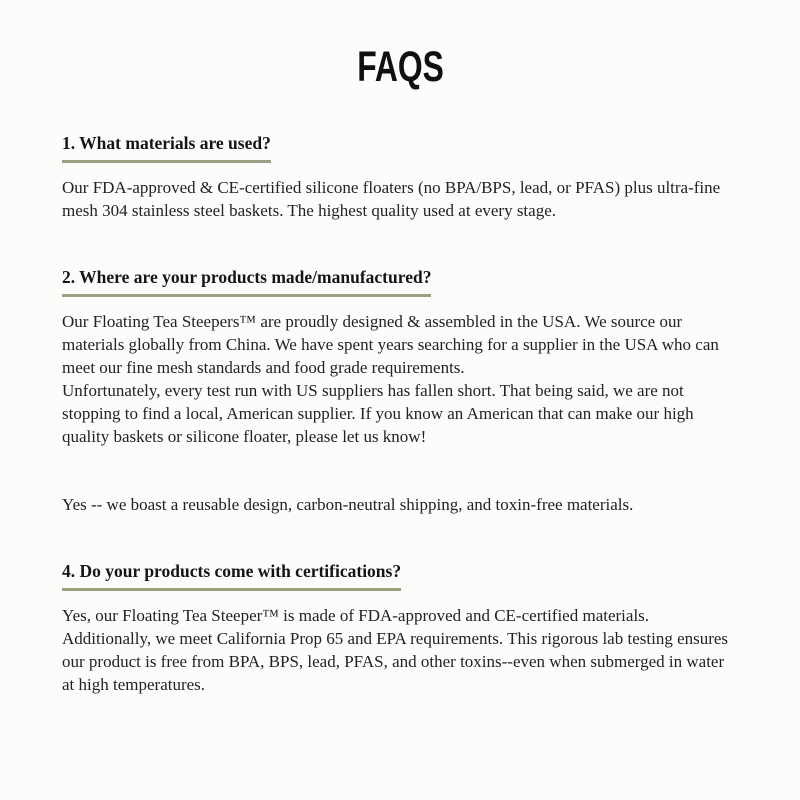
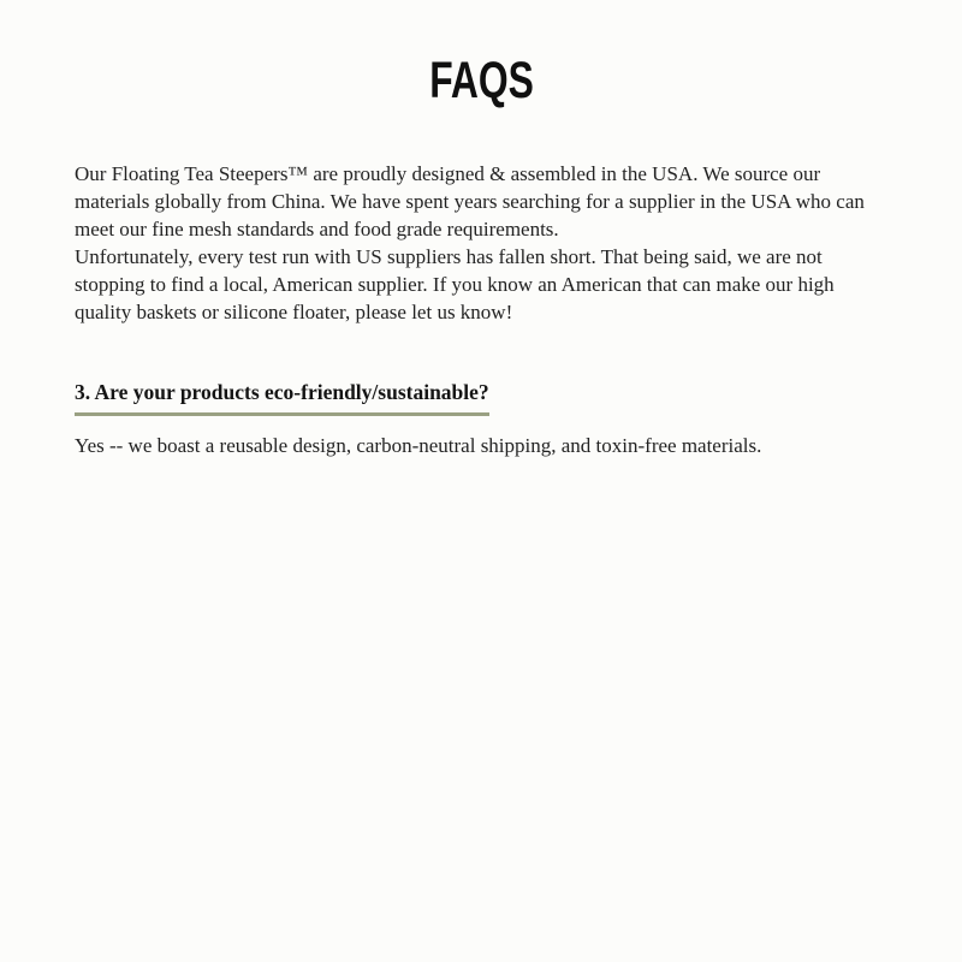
  FAQS
- 1. What materials are used?
- Our FDA-approved & CE-certified silicone floaters (no BPA/BPS, lead, or PFAS) plus ultra-fine mesh 304 stainless steel baskets. The highest quality used at every stage.
- 2. Where are your products made/manufactured?
  Our Floating Tea Steepers™ are proudly designed & assembled in the USA. We source our materials globally from China. We have spent years searching for a supplier in the USA who can meet our fine mesh standards and food grade requirements.
  Unfortunately, every test run with US suppliers has fallen short. That being said, we are not stopping to find a local, American supplier. If you know an American that can make our high quality baskets or silicone floater, please let us know!
+ 3. Are your products eco-friendly/sustainable?
  Yes -- we boast a reusable design, carbon-neutral shipping, and toxin-free materials.
- 4. Do your products come with certifications?
- Yes, our Floating Tea Steeper™ is made of FDA-approved and CE-certified materials. Additionally, we meet California Prop 65 and EPA requirements. This rigorous lab testing ensures our product is free from BPA, BPS, lead, PFAS, and other toxins--even when submerged in water at high temperatures.
